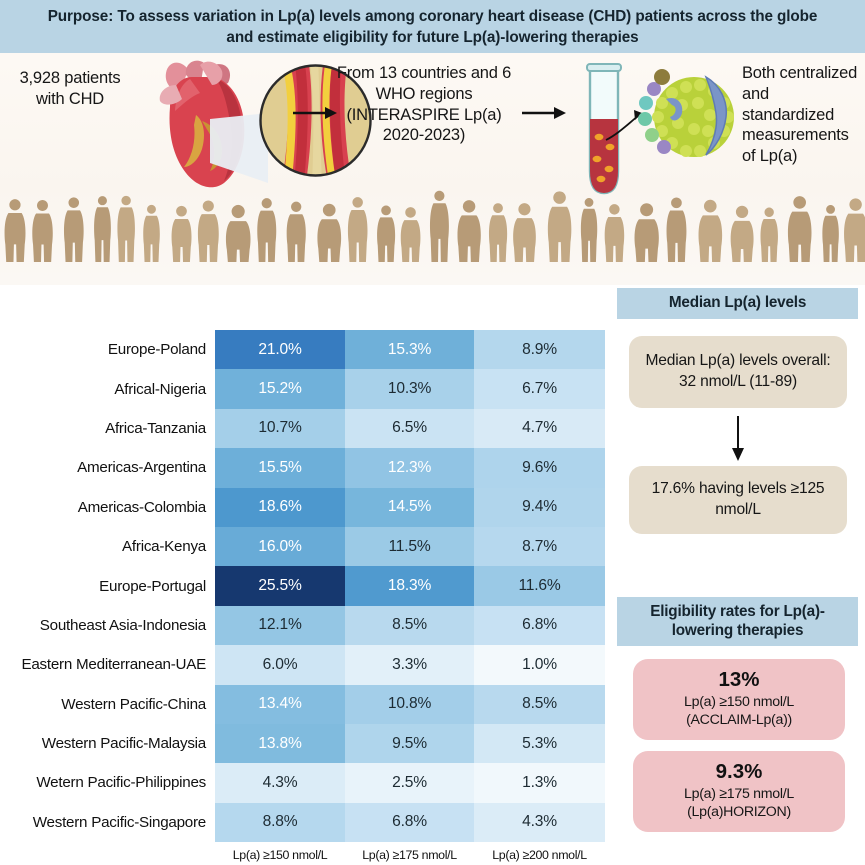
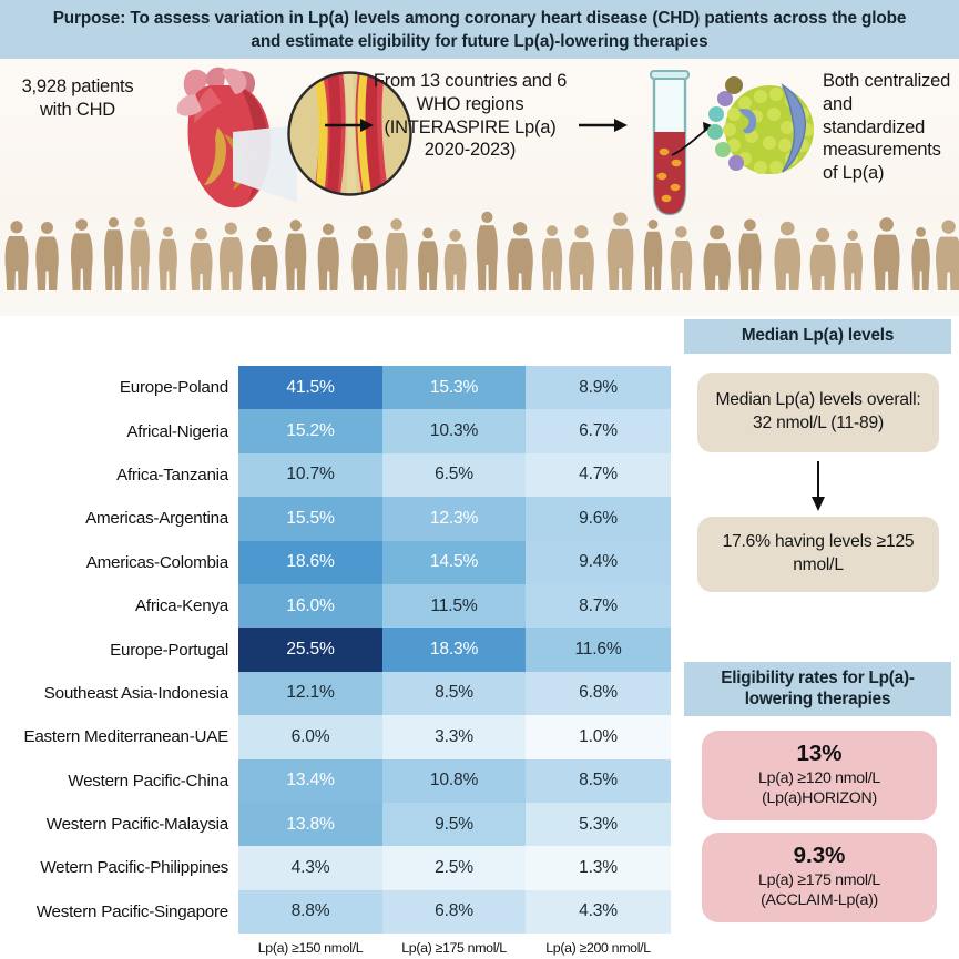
  Purpose: To assess variation in Lp(a) levels among coronary heart disease (CHD) patients across the globe
  and estimate eligibility for future Lp(a)-lowering therapies
  3,928 patients with CHD
  From 13 countries and 6 WHO regions (INTERASPIRE Lp(a) 2020-2023)
  Both centralized and standardized measurements of Lp(a)
  Median Lp(a) levels
  Eligibility rates for Lp(a)-lowering therapies
  Europe-Poland
- 21.0%
+ 41.5%
  15.3%
  8.9%
  Africal-Nigeria
  15.2%
  10.3%
  6.7%
  Africa-Tanzania
  10.7%
  6.5%
  4.7%
  Americas-Argentina
  15.5%
  12.3%
  9.6%
  Americas-Colombia
  18.6%
  14.5%
  9.4%
  Africa-Kenya
  16.0%
  11.5%
  8.7%
  Europe-Portugal
  25.5%
  18.3%
  11.6%
  Southeast Asia-Indonesia
  12.1%
  8.5%
  6.8%
  Eastern Mediterranean-UAE
  6.0%
  3.3%
  1.0%
  Western Pacific-China
  13.4%
  10.8%
  8.5%
  Western Pacific-Malaysia
  13.8%
  9.5%
  5.3%
  Wetern Pacific-Philippines
  4.3%
  2.5%
  1.3%
  Western Pacific-Singapore
  8.8%
  6.8%
  4.3%
  Median Lp(a) levels overall: 32 nmol/L (11-89)
  17.6% having levels ≥125 nmol/L
  13%
- Lp(a) ≥150 nmol/L
+ Lp(a) ≥120 nmol/L
- (ACCLAIM-Lp(a))
+ (Lp(a)HORIZON)
  9.3%
  Lp(a) ≥175 nmol/L
- (Lp(a)HORIZON)
+ (ACCLAIM-Lp(a))
